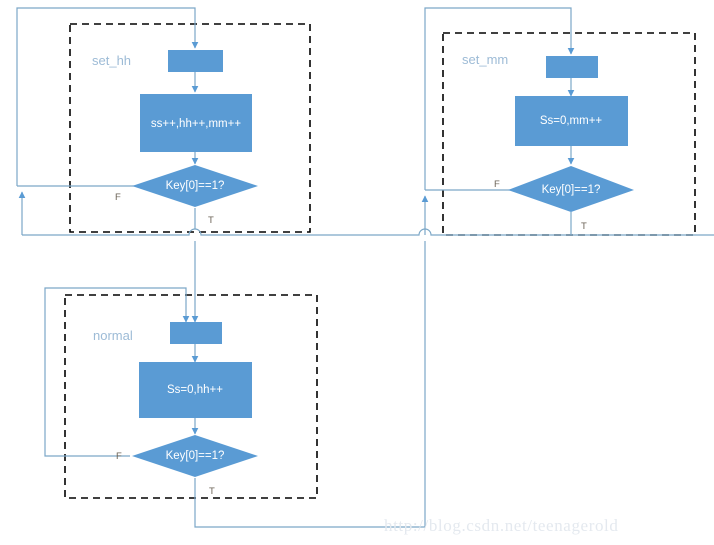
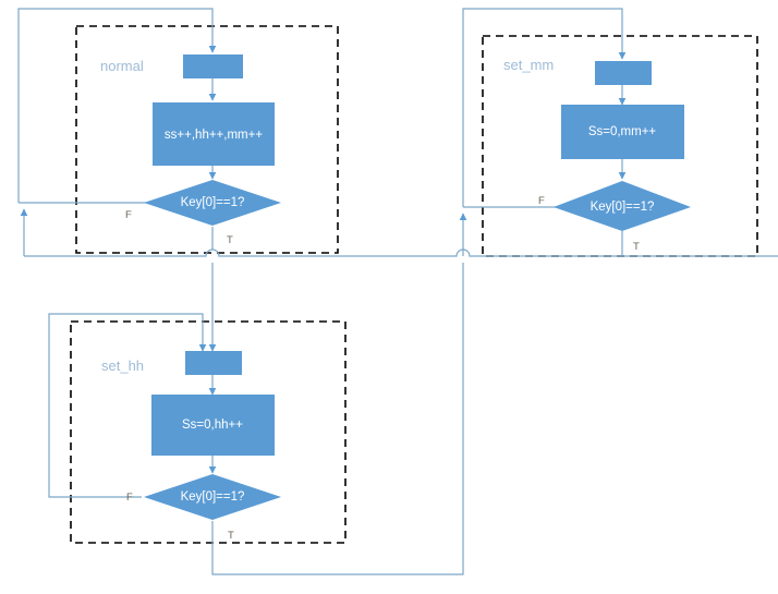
  ss++,hh++,mm++
  Key[0]==1?
  Ss=0,mm++
  Key[0]==1?
  Ss=0,hh++
  Key[0]==1?
- set_hh
+ normal
  set_mm
- normal
+ set_hh
  F
  T
  F
  T
  F
  T
- http://blog.csdn.net/teenagerold
